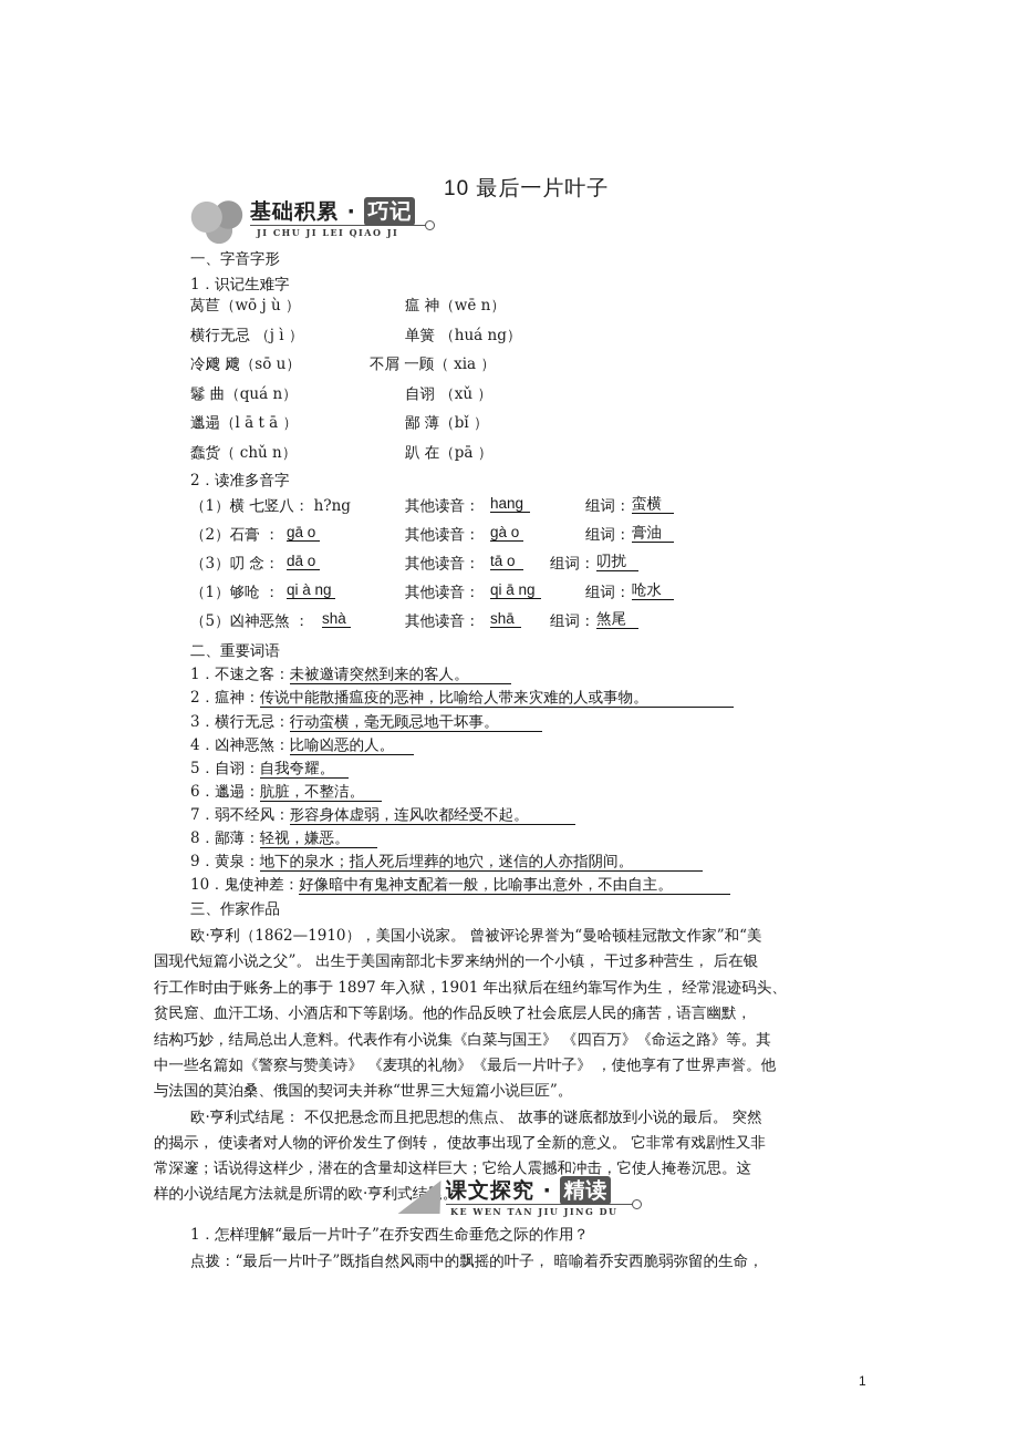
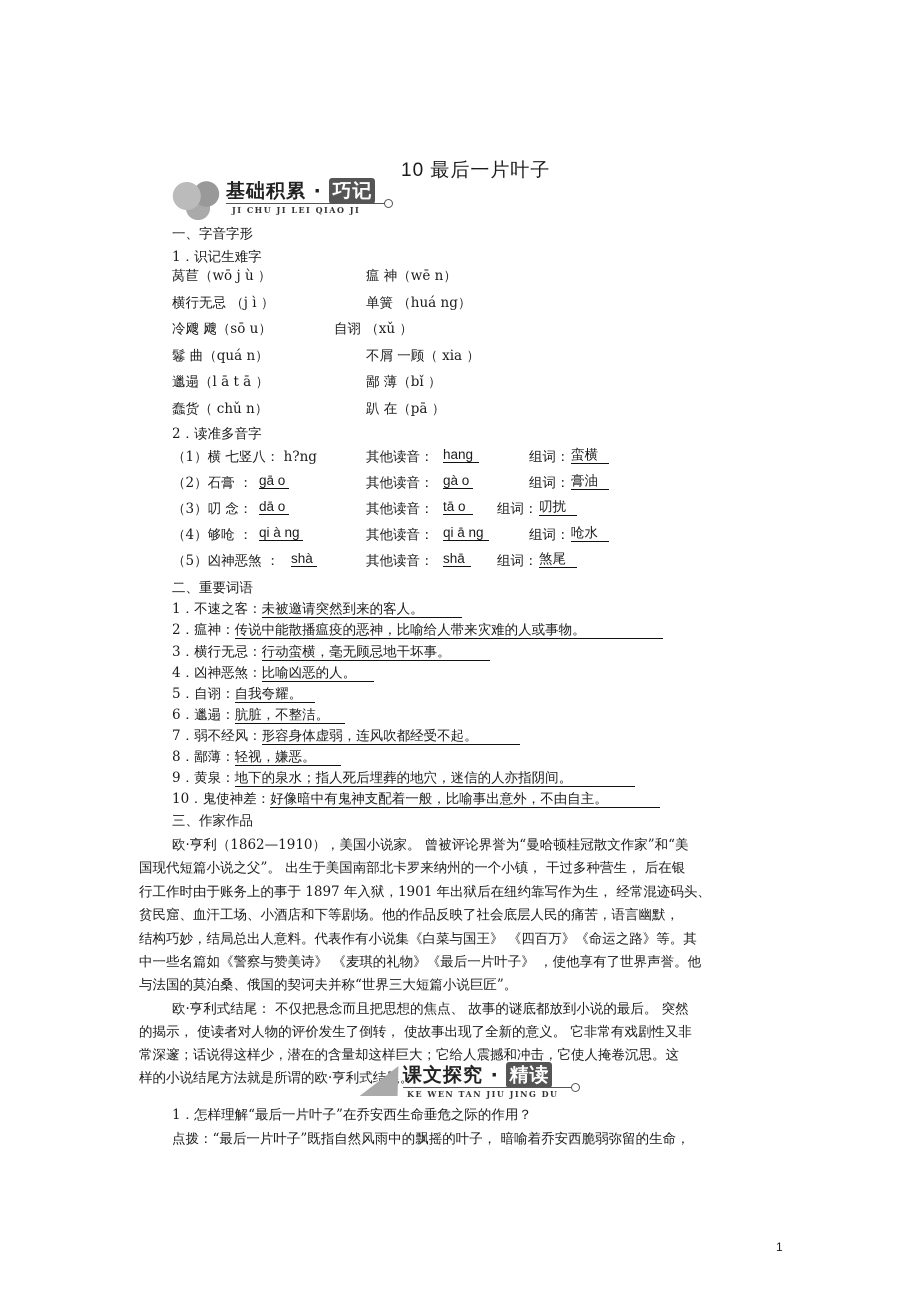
  10 最后一片叶子
  基础积累 · 巧记
  JI CHU JI LEI QIAO JI
  一、字音字形
  1．识记生难字
  莴苣（wō j ù ）
  瘟 神（wē n）
  横行无忌 （j ì ）
  单簧 （huá ng）
  冷飕 飕（sō u）
- 不屑 一顾（ xia ）
+ 自诩 （xǔ ）
  鬈 曲（quá n）
- 自诩 （xǔ ）
+ 不屑 一顾（ xia ）
  邋遢（l ā t ā ）
  鄙 薄（bǐ ）
  蠢货（ chǔ n）
  趴 在（pā ）
  2．读准多音字
  （1）横 七竖八： h?ng
  其他读音：
  hang
  组词：
  蛮横
  （2）石膏 ：
  gā o
  其他读音：
  gà o
  组词：
  膏油
  （3）叨 念：
  dā o
  其他读音：
  tā o
  组词：
  叨扰
- （1）够呛 ：
+ （4）够呛 ：
  qi à ng
  其他读音：
  qi ā ng
  组词：
  呛水
  （5）凶神恶煞 ：
  shà
  其他读音：
  shā
  组词：
  煞尾
  二、重要词语
  1．不速之客：未被邀请突然到来的客人。
  2．瘟神：传说中能散播瘟疫的恶神，比喻给人带来灾难的人或事物。
  3．横行无忌：行动蛮横，毫无顾忌地干坏事。
  4．凶神恶煞：比喻凶恶的人。
  5．自诩：自我夸耀。
  6．邋遢：肮脏，不整洁。
  7．弱不经风：形容身体虚弱，连风吹都经受不起。
  8．鄙薄：轻视，嫌恶。
  9．黄泉：地下的泉水；指人死后埋葬的地穴，迷信的人亦指阴间。
  10．鬼使神差：好像暗中有鬼神支配着一般，比喻事出意外，不由自主。
  三、作家作品
  欧·亨利（1862—1910），美国小说家。 曾被评论界誉为“曼哈顿桂冠散文作家”和“美
  国现代短篇小说之父”。 出生于美国南部北卡罗来纳州的一个小镇， 干过多种营生， 后在银
  行工作时由于账务上的事于 1897 年入狱，1901 年出狱后在纽约靠写作为生， 经常混迹码头、
  贫民窟、血汗工场、小酒店和下等剧场。他的作品反映了社会底层人民的痛苦，语言幽默，
  结构巧妙，结局总出人意料。代表作有小说集《白菜与国王》 《四百万》《命运之路》等。其
  中一些名篇如《警察与赞美诗》 《麦琪的礼物》《最后一片叶子》 ，使他享有了世界声誉。他
  与法国的莫泊桑、俄国的契诃夫并称“世界三大短篇小说巨匠”。
  欧·亨利式结尾： 不仅把悬念而且把思想的焦点、 故事的谜底都放到小说的最后。 突然
  的揭示， 使读者对人物的评价发生了倒转， 使故事出现了全新的意义。 它非常有戏剧性又非
  常深邃；话说得这样少，潜在的含量却这样巨大；它给人震撼和冲击，它使人掩卷沉思。这
  样的小说结尾方法就是所谓的欧·亨利式结尾。
  课文探究 · 精读
  KE WEN TAN JIU JING DU
  1．怎样理解“最后一片叶子”在乔安西生命垂危之际的作用？
  点拨：“最后一片叶子”既指自然风雨中的飘摇的叶子， 暗喻着乔安西脆弱弥留的生命，
  1
